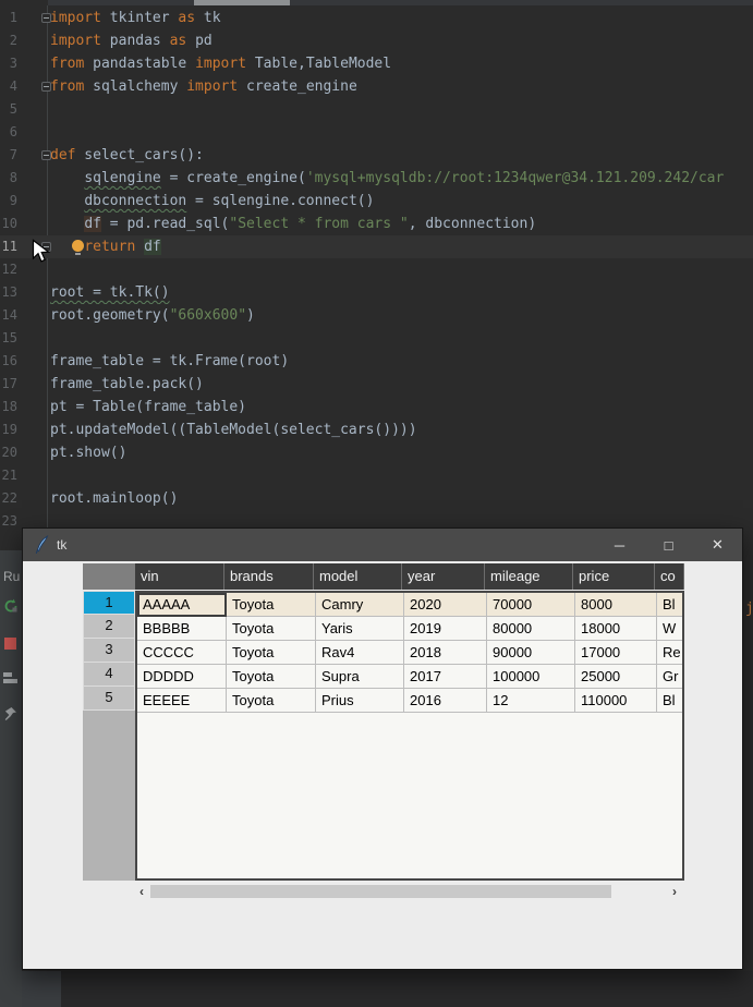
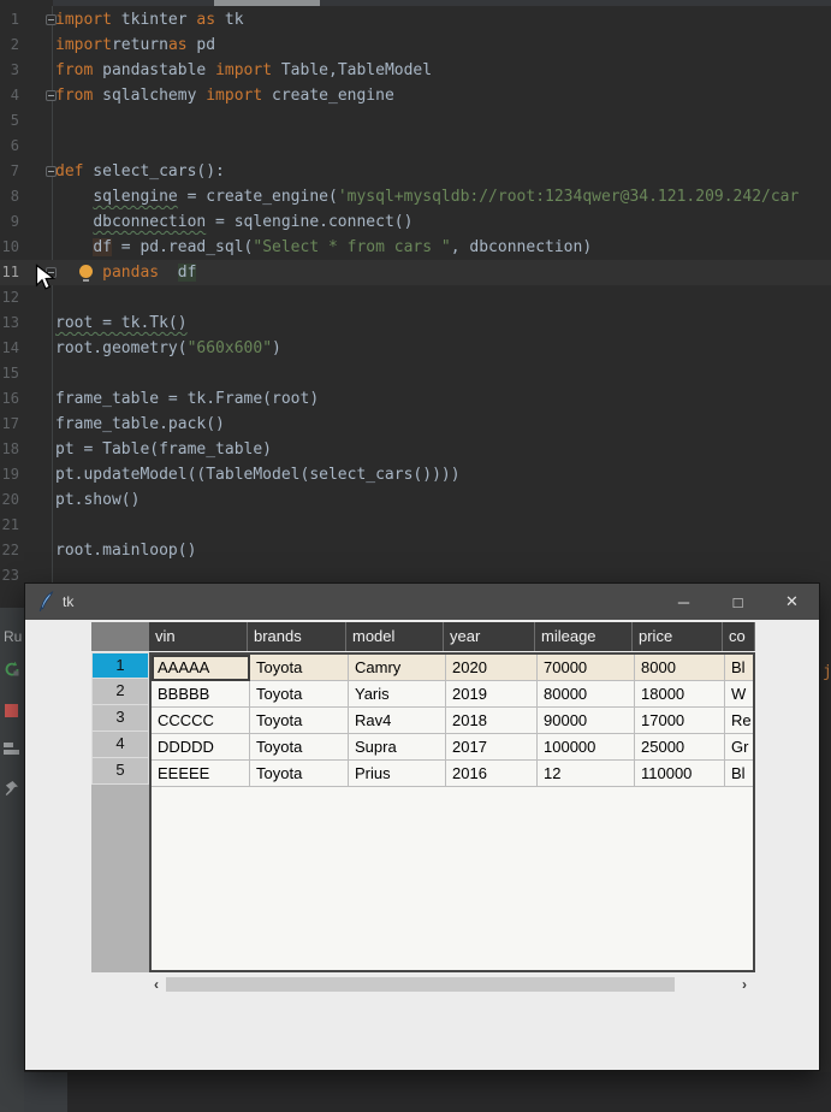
  1
  import tkinter as tk
  2
- import pandas as pd
+ importreturnas pd
  3
  from pandastable import Table,TableModel
  4
  from sqlalchemy import create_engine
  5
  6
  7
  def select_cars():
  8
  sqlengine = create_engine('mysql+mysqldb://root:1234qwer@34.121.209.242/car
  9
  dbconnection = sqlengine.connect()
  10
  df = pd.read_sql("Select * from cars ", dbconnection)
  11
- return df
+ pandas df
  12
  13
  root = tk.Tk()
  14
  root.geometry("660x600")
  15
  16
  frame_table = tk.Frame(root)
  17
  frame_table.pack()
  18
  pt = Table(frame_table)
  19
  pt.updateModel((TableModel(select_cars())))
  20
  pt.show()
  21
  22
  root.mainloop()
  23
  j
  Ru
  tk
  ─
  □
  ✕
  vin
  brands
  model
  year
  mileage
  price
  co
  1
  2
  3
  4
  5
  AAAAA
  Toyota
  Camry
  2020
  70000
  8000
  Bl
  BBBBB
  Toyota
  Yaris
  2019
  80000
  18000
  W
  CCCCC
  Toyota
  Rav4
  2018
  90000
  17000
  Re
  DDDDD
  Toyota
  Supra
  2017
  100000
  25000
  Gr
  EEEEE
  Toyota
  Prius
  2016
  12
  110000
  Bl
  ‹
  ›
